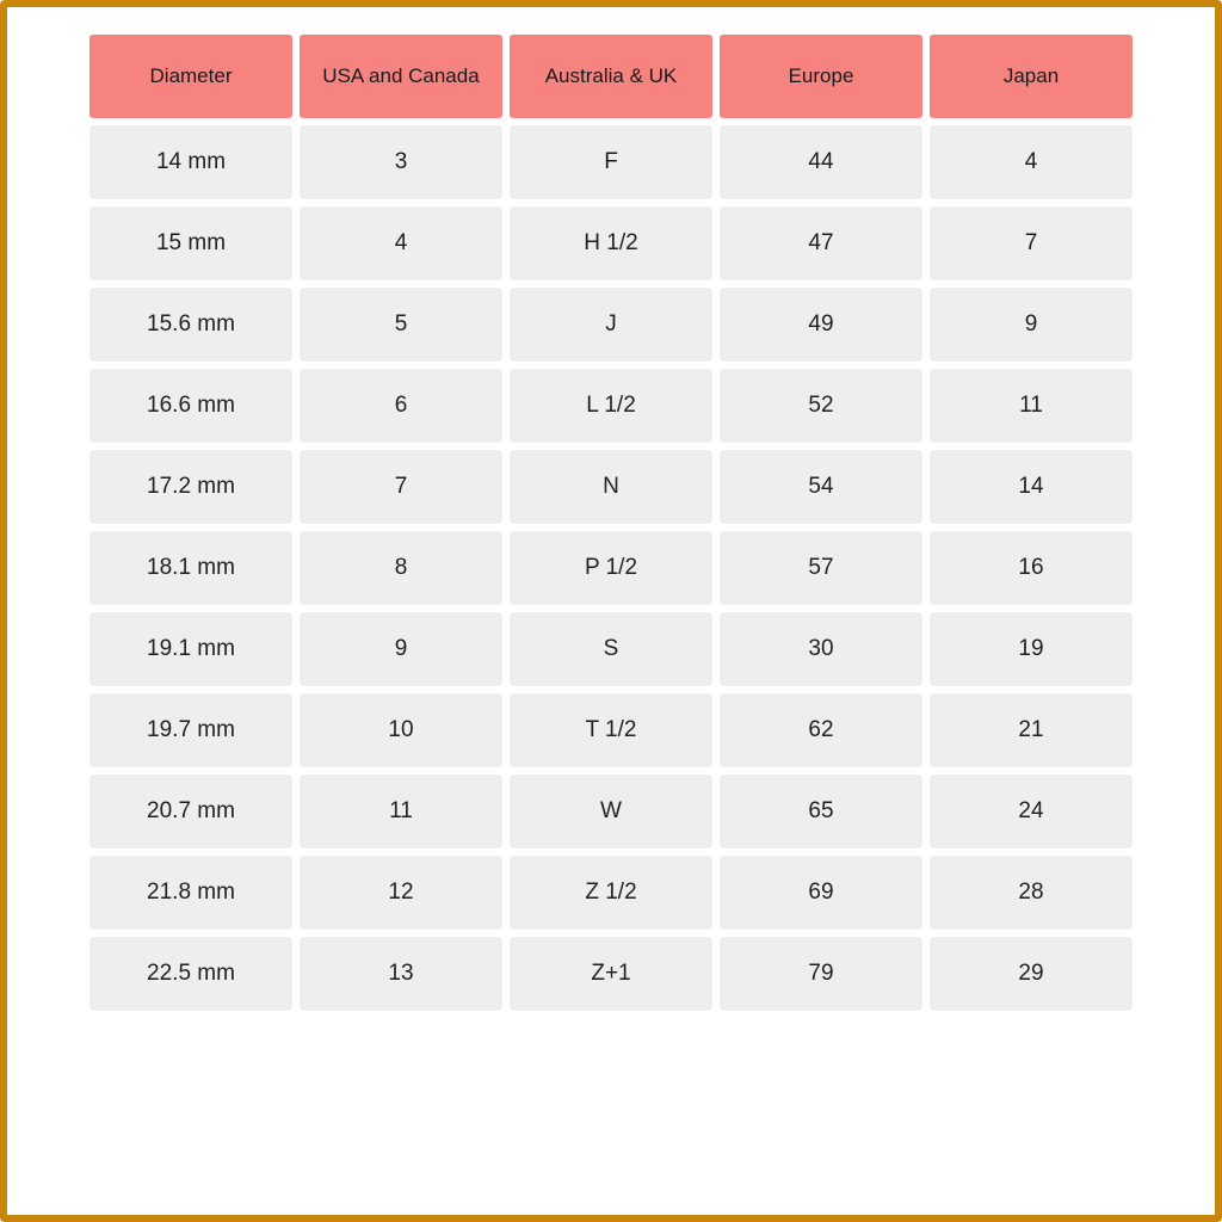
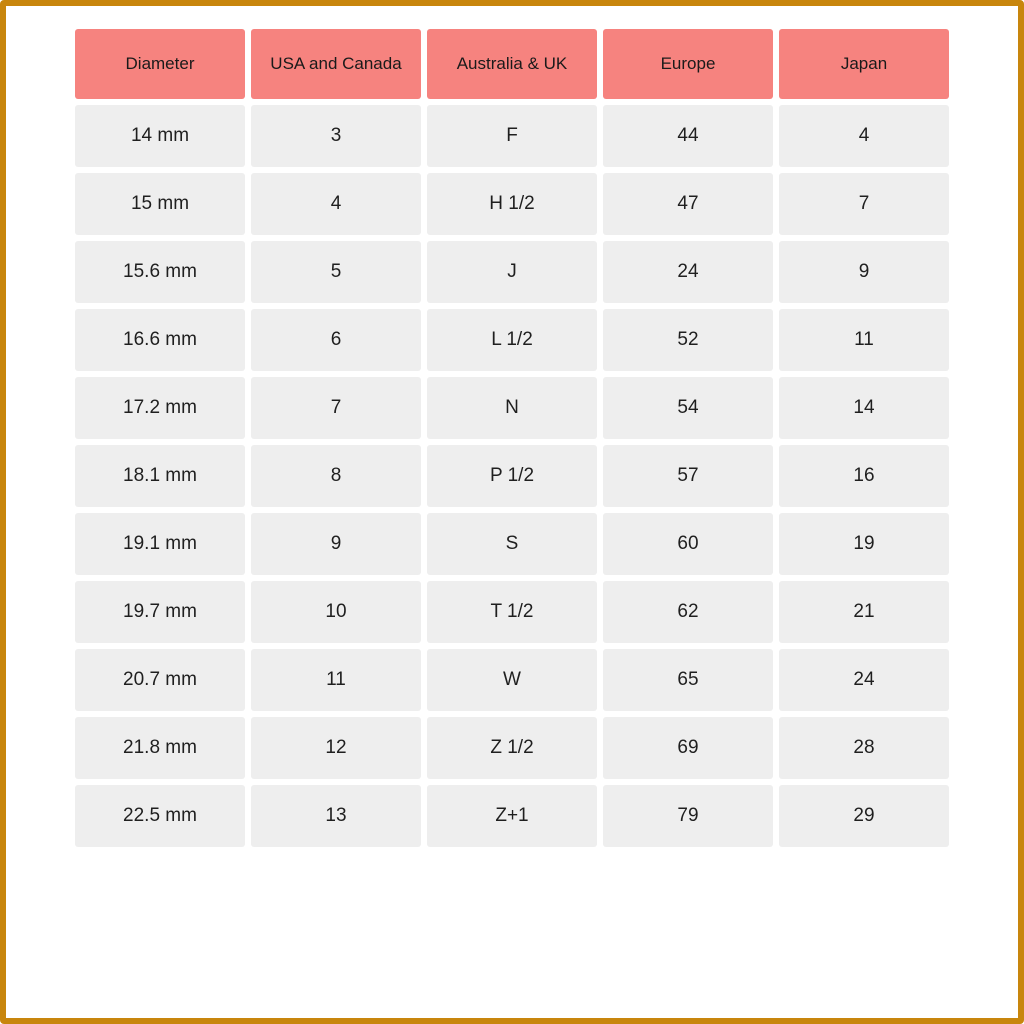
  Diameter	USA and Canada	Australia & UK	Europe	Japan
  14 mm	3	F	44	4
  15 mm	4	H 1/2	47	7
- 15.6 mm	5	J	49	9
+ 15.6 mm	5	J	24	9
  16.6 mm	6	L 1/2	52	11
  17.2 mm	7	N	54	14
  18.1 mm	8	P 1/2	57	16
- 19.1 mm	9	S	30	19
+ 19.1 mm	9	S	60	19
  19.7 mm	10	T 1/2	62	21
  20.7 mm	11	W	65	24
  21.8 mm	12	Z 1/2	69	28
  22.5 mm	13	Z+1	79	29
